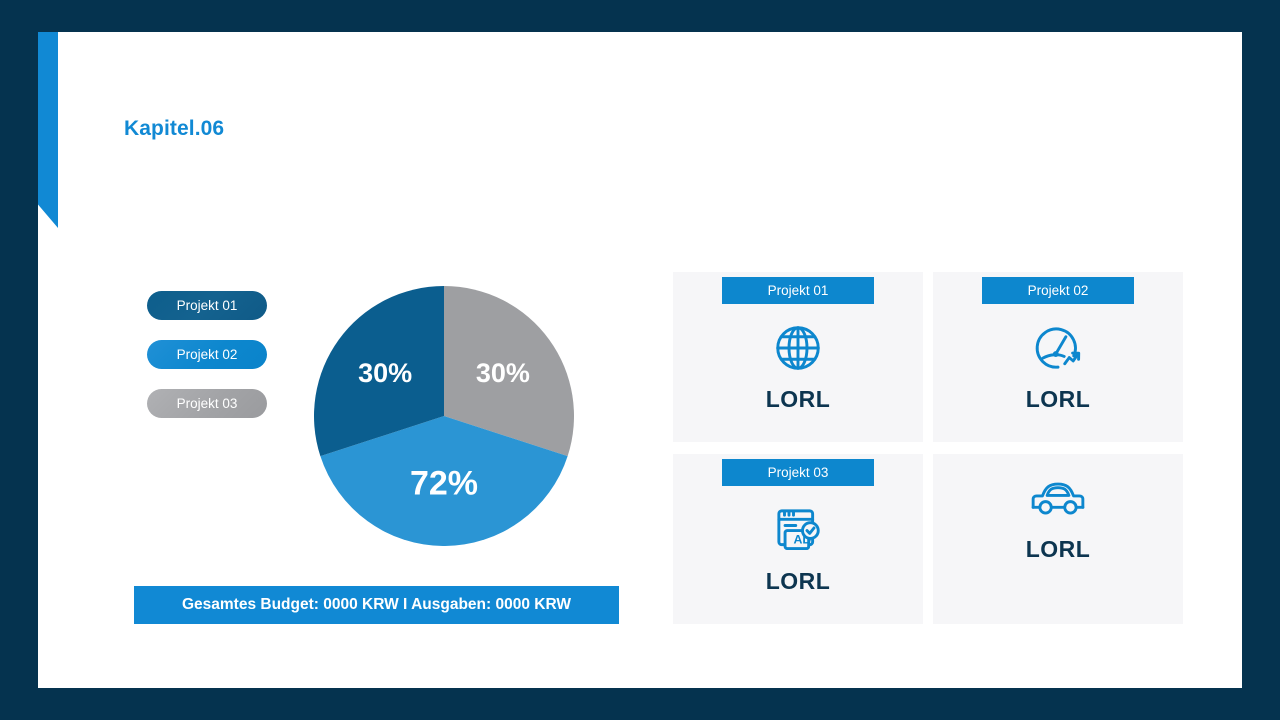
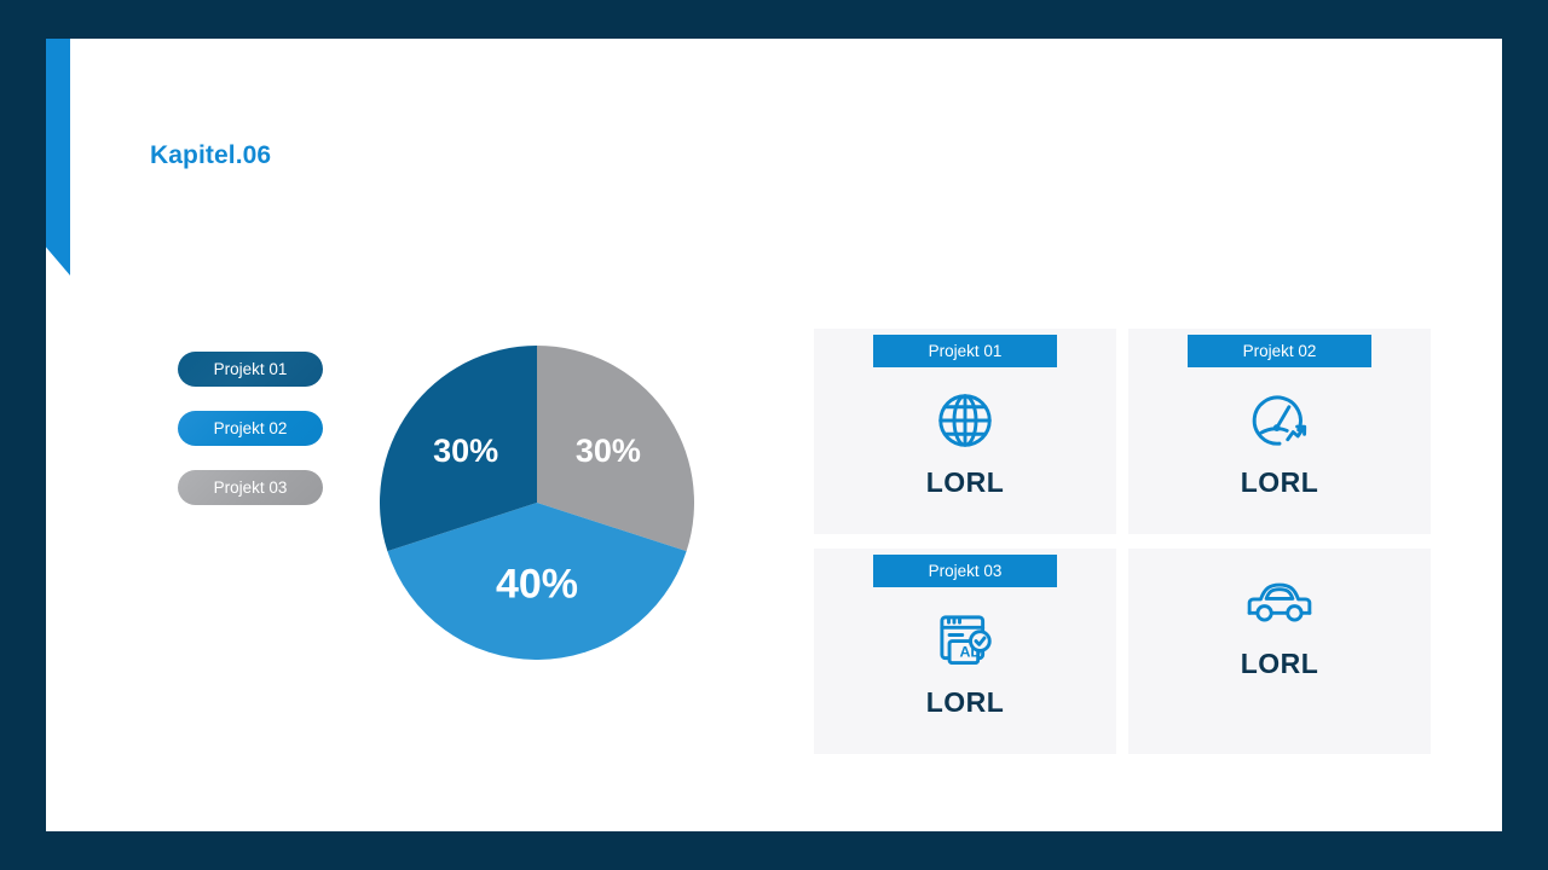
  Kapitel.06
  Projekt 01
  Projekt 02
  Projekt 03
  30%
- 72%
+ 40%
  30%
- Gesamtes Budget: 0000 KRW I Ausgaben: 0000 KRW
  Projekt 01
  LORL
  Projekt 02
  LORL
  Projekt 03
  AD
  LORL
  LORL
